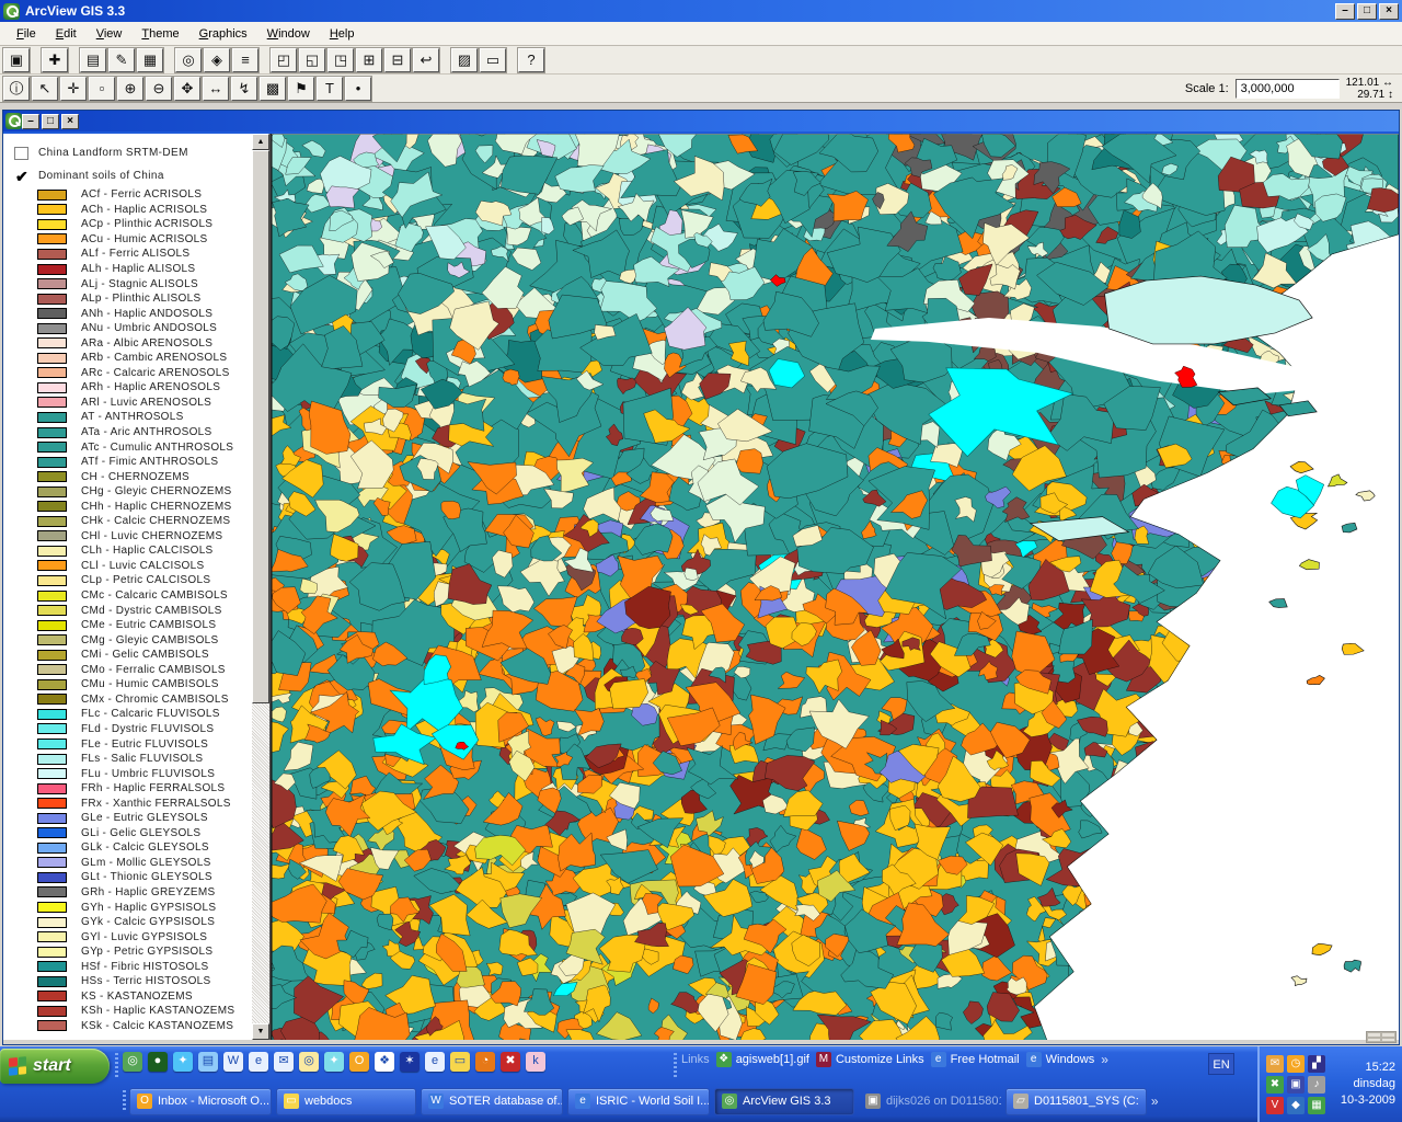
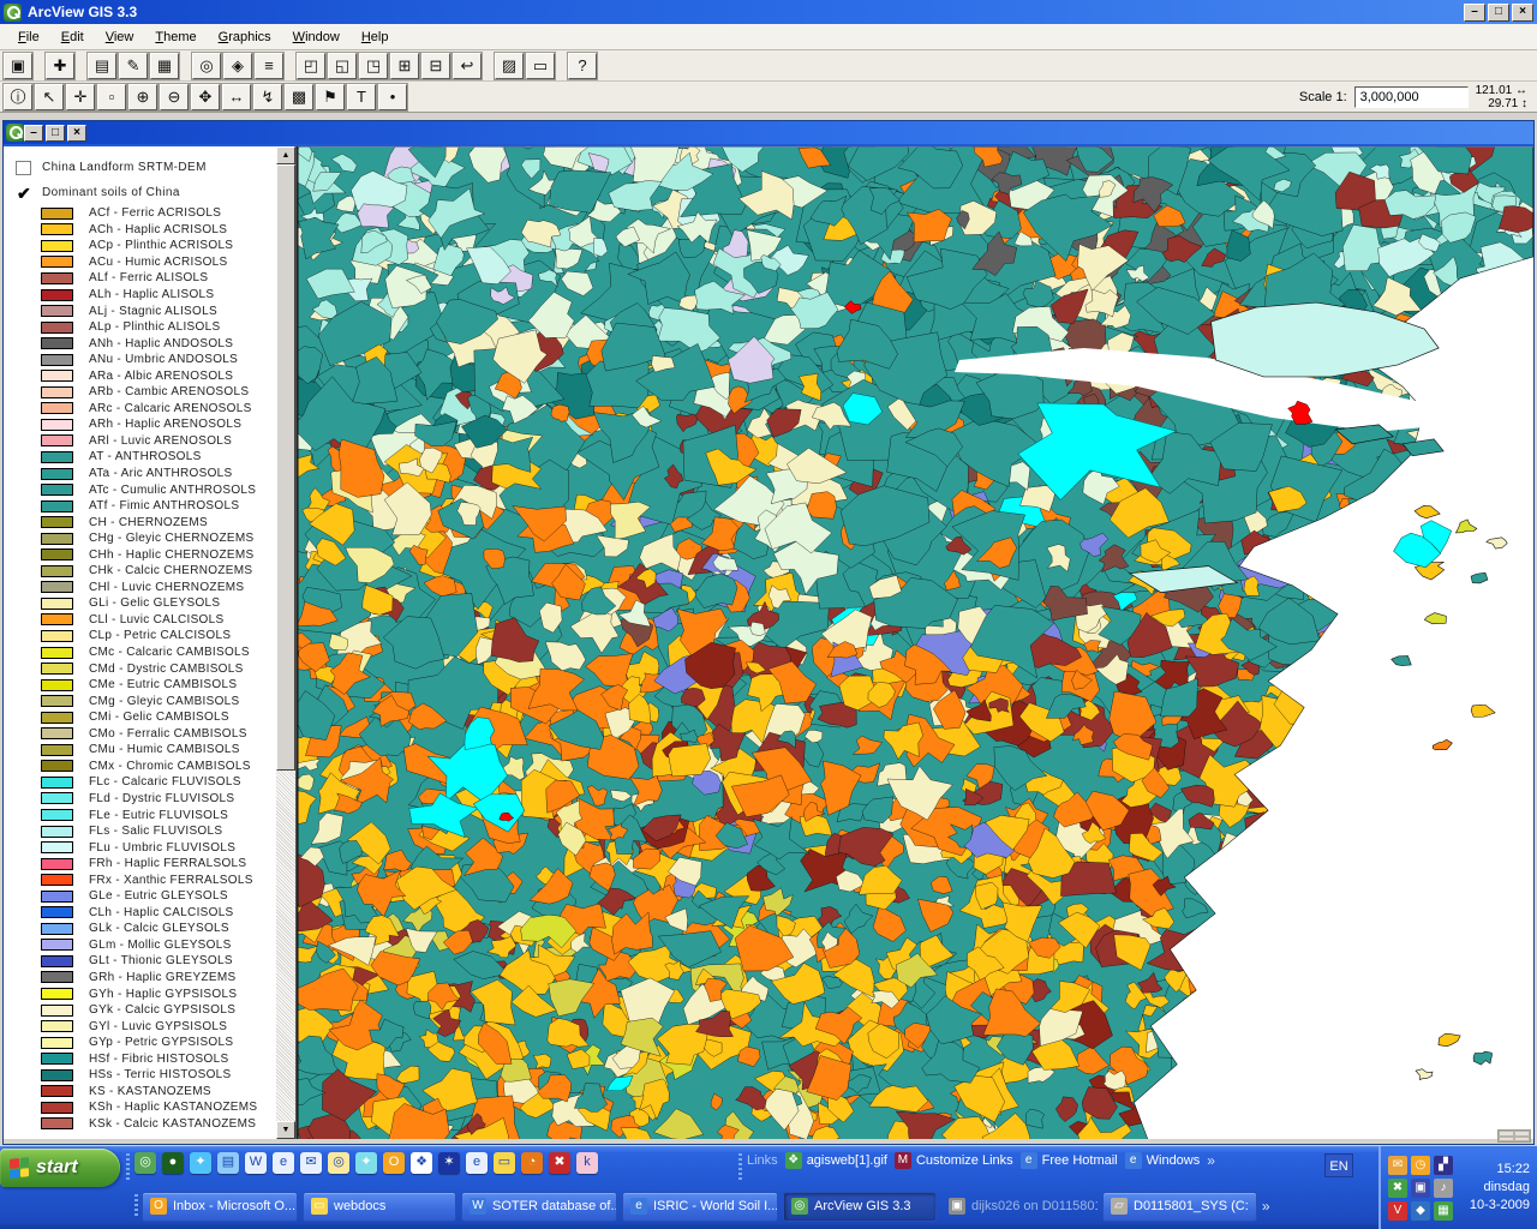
  ArcView GIS 3.3
  –
  □
  ×
  File
  Edit
  View
  Theme
  Graphics
  Window
  Help
  ▣
  ✚
  ▤
  ✎
  ▦
  ◎
  ◈
  ≡
  ◰
  ◱
  ◳
  ⊞
  ⊟
  ↩
  ▨
  ▭
  ?
  ⓘ
  ↖
  ✛
  ▫
  ⊕
  ⊖
  ✥
  ↔
  ↯
  ▩
  ⚑
  T
  •
  Scale 1:
  3,000,000
  121.01 ↔
  29.71 ↕
  –
  □
  ×
  China Landform SRTM-DEM
  ✔
  Dominant soils of China
  ACf - Ferric ACRISOLS
  ACh - Haplic ACRISOLS
  ACp - Plinthic ACRISOLS
  ACu - Humic ACRISOLS
  ALf - Ferric ALISOLS
  ALh - Haplic ALISOLS
  ALj - Stagnic ALISOLS
  ALp - Plinthic ALISOLS
  ANh - Haplic ANDOSOLS
  ANu - Umbric ANDOSOLS
  ARa - Albic ARENOSOLS
  ARb - Cambic ARENOSOLS
  ARc - Calcaric ARENOSOLS
  ARh - Haplic ARENOSOLS
  ARl - Luvic ARENOSOLS
  AT - ANTHROSOLS
  ATa - Aric ANTHROSOLS
  ATc - Cumulic ANTHROSOLS
  ATf - Fimic ANTHROSOLS
  CH - CHERNOZEMS
  CHg - Gleyic CHERNOZEMS
  CHh - Haplic CHERNOZEMS
  CHk - Calcic CHERNOZEMS
  CHl - Luvic CHERNOZEMS
- CLh - Haplic CALCISOLS
+ GLi - Gelic GLEYSOLS
  CLl - Luvic CALCISOLS
  CLp - Petric CALCISOLS
  CMc - Calcaric CAMBISOLS
  CMd - Dystric CAMBISOLS
  CMe - Eutric CAMBISOLS
  CMg - Gleyic CAMBISOLS
  CMi - Gelic CAMBISOLS
  CMo - Ferralic CAMBISOLS
  CMu - Humic CAMBISOLS
  CMx - Chromic CAMBISOLS
  FLc - Calcaric FLUVISOLS
  FLd - Dystric FLUVISOLS
  FLe - Eutric FLUVISOLS
  FLs - Salic FLUVISOLS
  FLu - Umbric FLUVISOLS
  FRh - Haplic FERRALSOLS
  FRx - Xanthic FERRALSOLS
  GLe - Eutric GLEYSOLS
- GLi - Gelic GLEYSOLS
+ CLh - Haplic CALCISOLS
  GLk - Calcic GLEYSOLS
  GLm - Mollic GLEYSOLS
  GLt - Thionic GLEYSOLS
  GRh - Haplic GREYZEMS
  GYh - Haplic GYPSISOLS
  GYk - Calcic GYPSISOLS
  GYl - Luvic GYPSISOLS
  GYp - Petric GYPSISOLS
  HSf - Fibric HISTOSOLS
  HSs - Terric HISTOSOLS
  KS - KASTANOZEMS
  KSh - Haplic KASTANOZEMS
  KSk - Calcic KASTANOZEMS
  start
  ◎
  ●
  ✦
  ▤
  W
  e
  ✉
  ◎
  ✦
  O
  ❖
  ✶
  e
  ▭
  ◔
  ✖
  k
  Links
  ❖
  agisweb[1].gif
  M
  Customize Links
  e
  Free Hotmail
  e
  Windows
  »
  EN
  O
  Inbox - Microsoft O...
  ▭
  webdocs
  W
  SOTER database of.
  e
  ISRIC - World Soil I...
  ◎
  ArcView GIS 3.3
  ▣
  dijks026 on D011580
  ▱
  D0115801_SYS (C:
  »
  ✉
  ◷
  ▞
  ✖
  ▣
  ♪
  V
  ◆
  ▦
  15:22
  dinsdag
  10-3-2009
